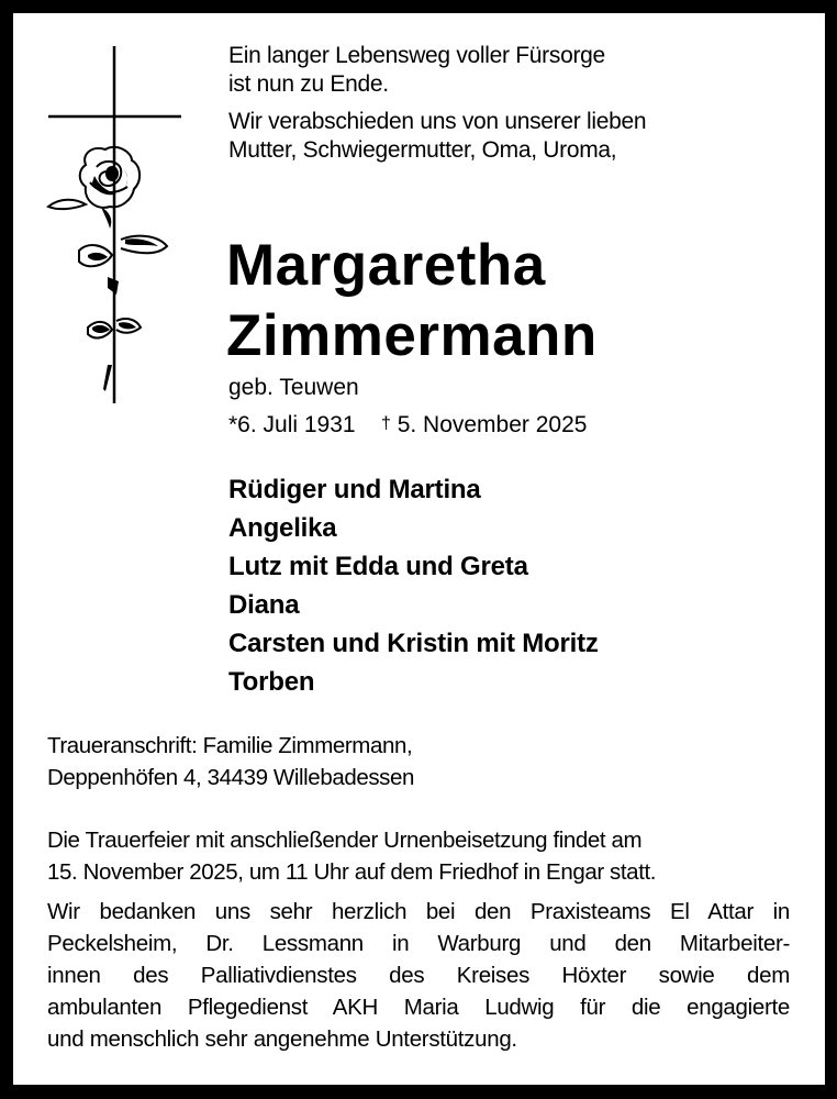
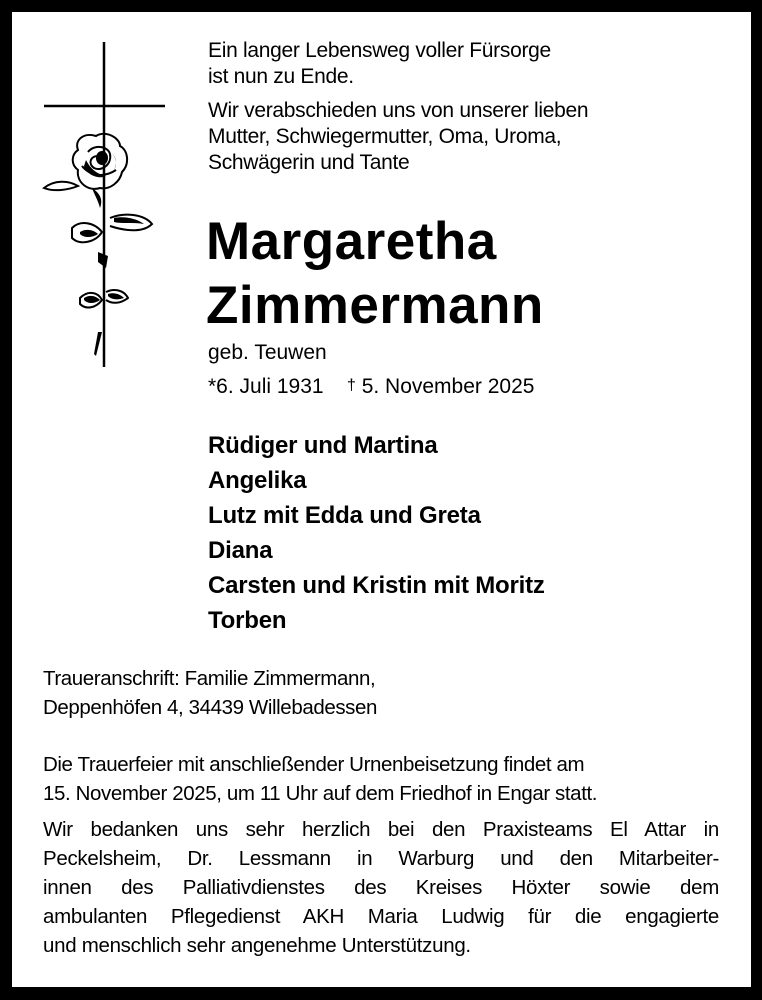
  Ein langer Lebensweg voller Fürsorge
  ist nun zu Ende.
  Wir verabschieden uns von unserer lieben
  Mutter, Schwiegermutter, Oma, Uroma,
+ Schwägerin und Tante
  Margaretha
  Zimmermann
  geb. Teuwen
  *6. Juli 1931 † 5. November 2025
  Rüdiger und Martina
  Angelika
  Lutz mit Edda und Greta
  Diana
  Carsten und Kristin mit Moritz
  Torben
  Traueranschrift: Familie Zimmermann,
  Deppenhöfen 4, 34439 Willebadessen
  Die Trauerfeier mit anschließender Urnenbeisetzung findet am
  15. November 2025, um 11 Uhr auf dem Friedhof in Engar statt.
  Wir bedanken uns sehr herzlich bei den Praxisteams El Attar in
  Peckelsheim, Dr. Lessmann in Warburg und den Mitarbeiter-
  innen des Palliativdienstes des Kreises Höxter sowie dem
  ambulanten Pflegedienst AKH Maria Ludwig für die engagierte
  und menschlich sehr angenehme Unterstützung.
